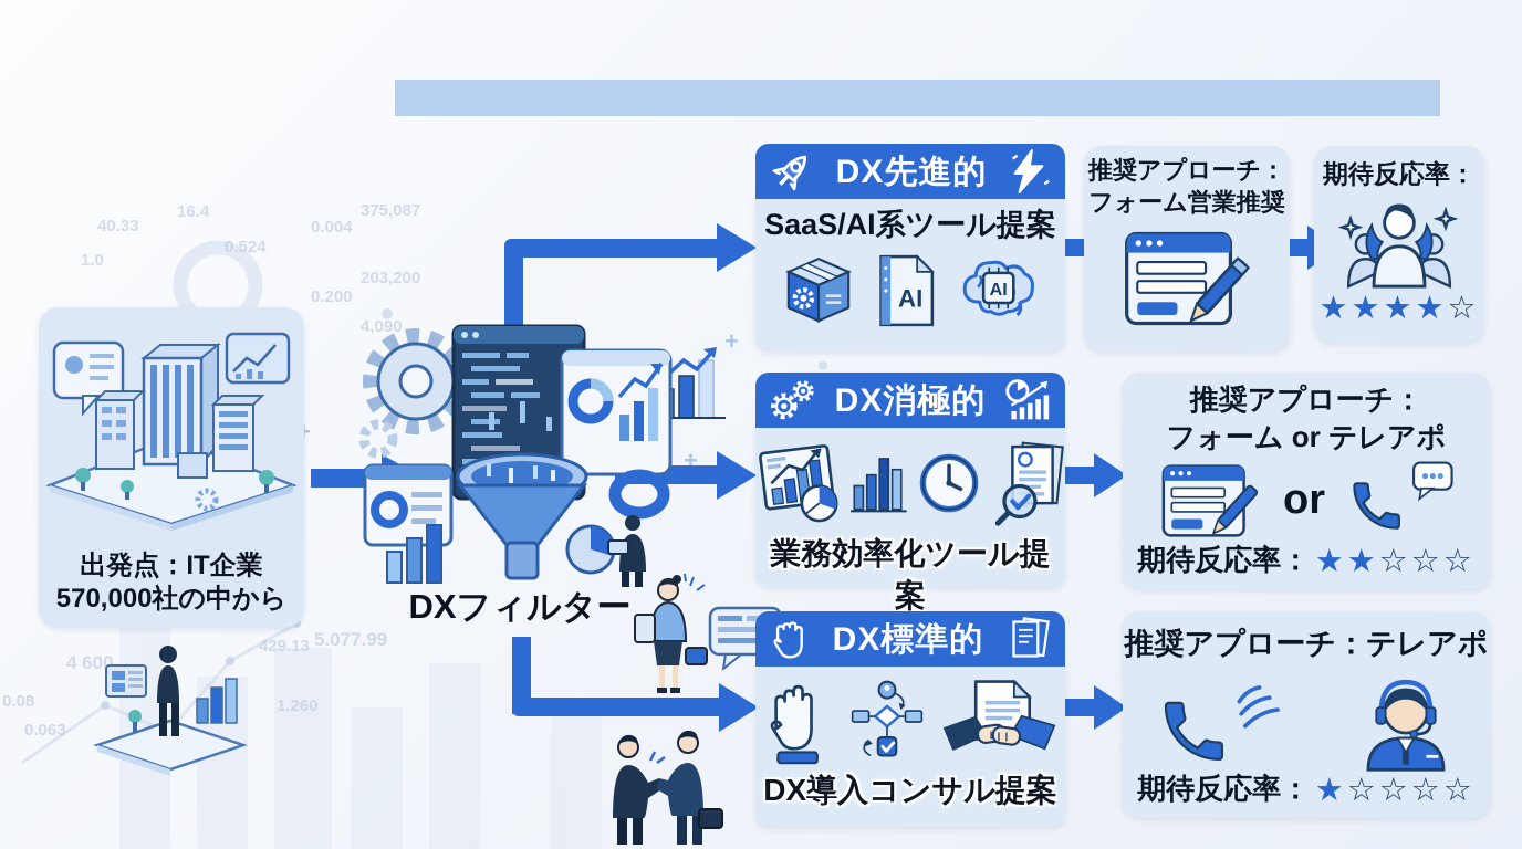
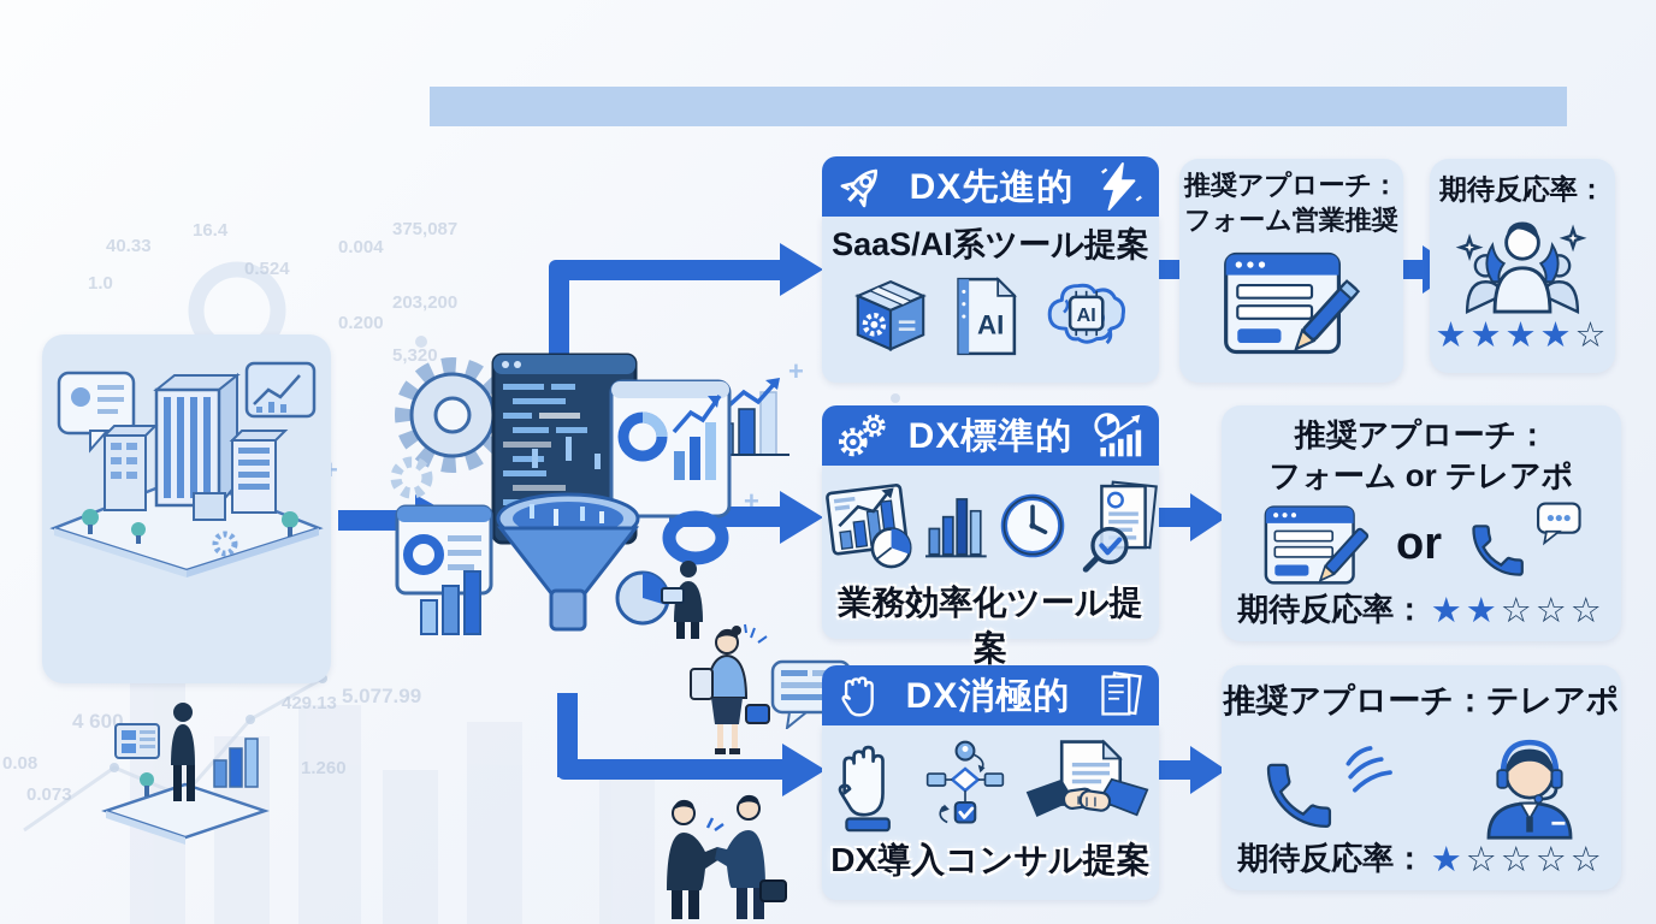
  16.4
  40.33
  0.524
  0.004
  375,087
  203,200
  0.200
- 4,090
+ 5,320
  1.0
  4 600
  429.13
  5.077.99
  0.08
- 0.063
+ 0.073
  1.260
  +
  +
- 出発点：IT企業
- 570,000社の中から
- DXフィルター
  DX先進的
  SaaS/AI系ツール提案
  AI
  AI
  推奨アプローチ：
  フォーム営業推奨
  期待反応率：
  ★★★★☆
- DX消極的
+ DX標準的
  業務効率化ツール提案
  推奨アプローチ：
  フォーム or テレアポ
  or
  期待反応率： ★★☆☆☆
- DX標準的
+ DX消極的
  DX導入コンサル提案
  推奨アプローチ：テレアポ
  期待反応率： ★☆☆☆☆
